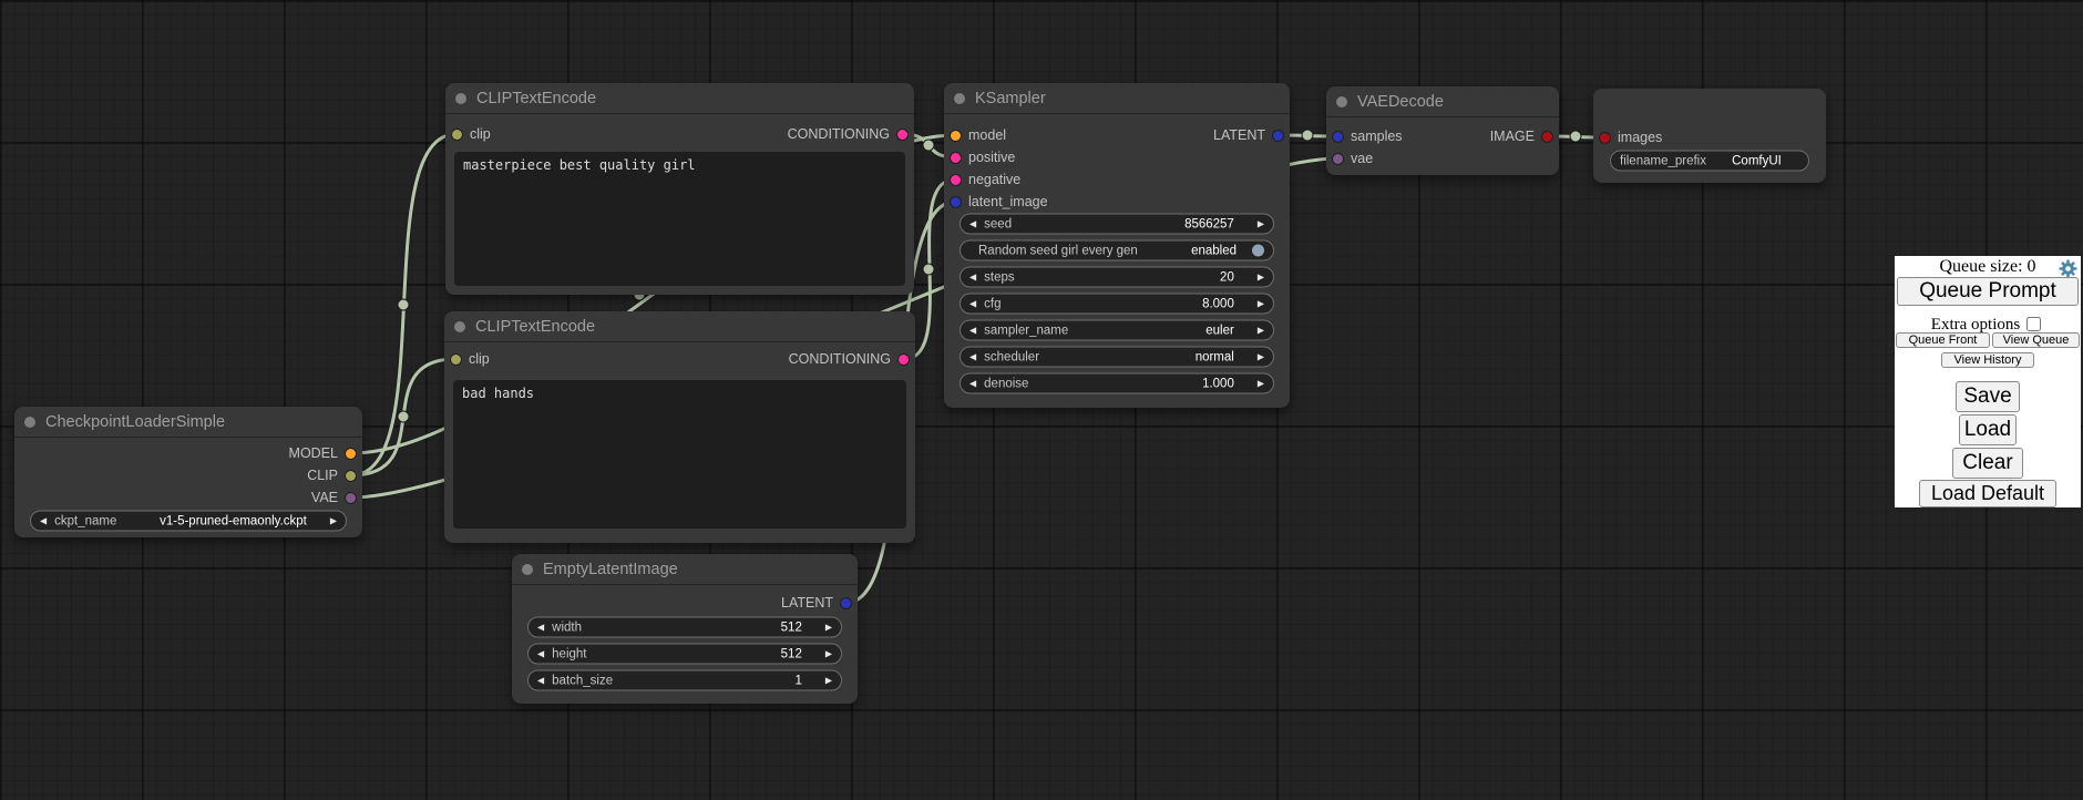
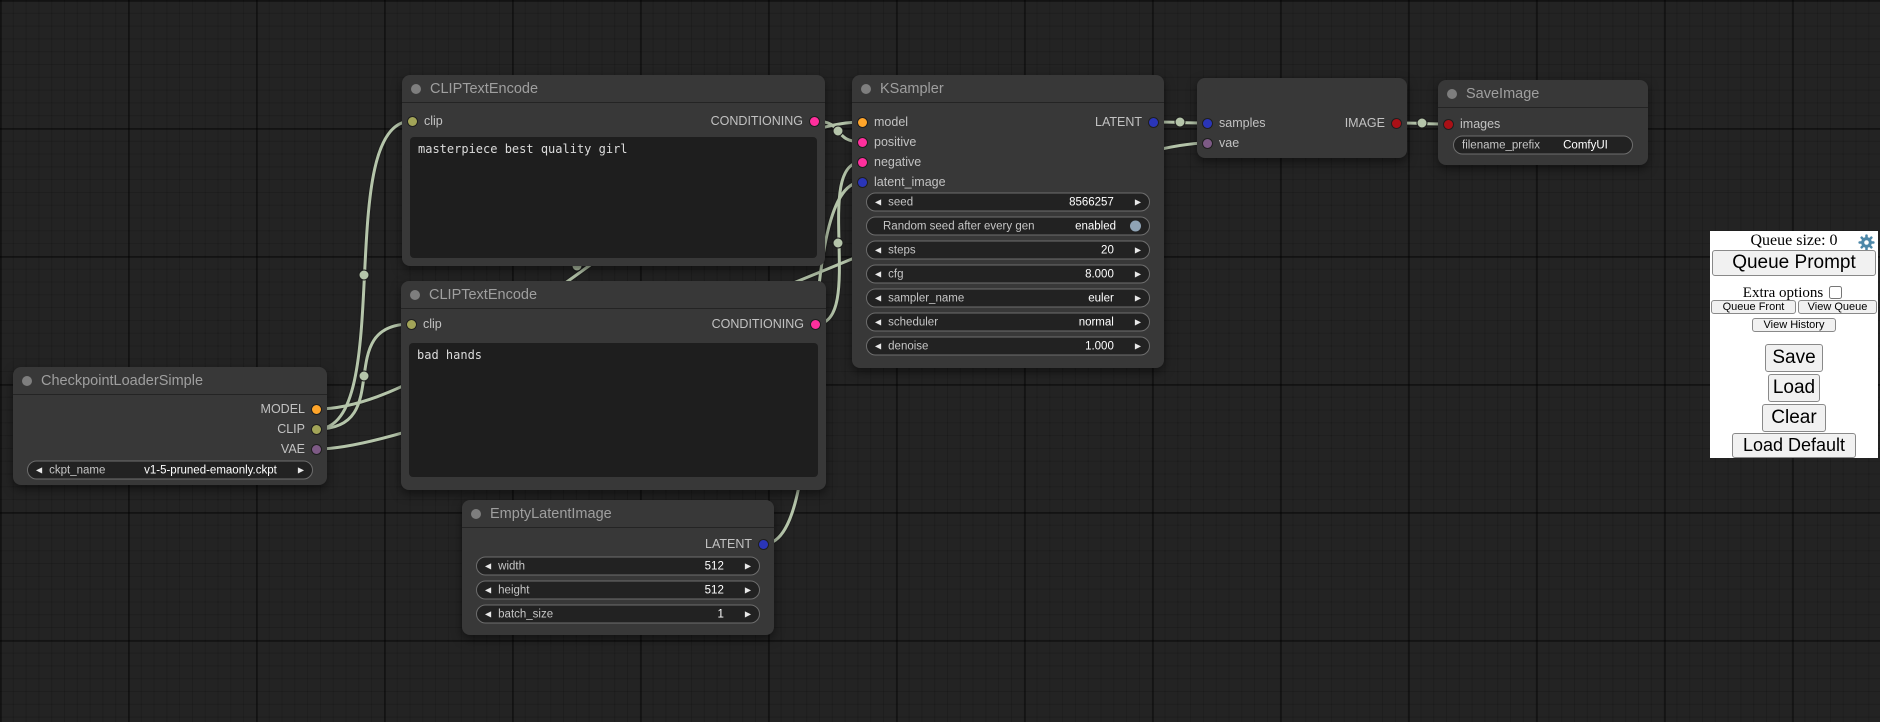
  CheckpointLoaderSimple
  MODEL
  CLIP
  VAE
  ◀
  ckpt_name
  v1-5-pruned-emaonly.ckpt
  ▶
  CLIPTextEncode
  clip
  CONDITIONING
  masterpiece best quality girl
  CLIPTextEncode
  clip
  CONDITIONING
  bad hands
  KSampler
  model
  positive
  negative
  latent_image
  LATENT
  ◀
  seed
  8566257
  ▶
- Random seed girl every gen
+ Random seed after every gen
  enabled
  ◀
  steps
  20
  ▶
  ◀
  cfg
  8.000
  ▶
  ◀
  sampler_name
  euler
  ▶
  ◀
  scheduler
  normal
  ▶
  ◀
  denoise
  1.000
  ▶
- VAEDecode
  samples
  vae
  IMAGE
+ SaveImage
  images
  filename_prefix
  ComfyUI
  EmptyLatentImage
  LATENT
  ◀
  width
  512
  ▶
  ◀
  height
  512
  ▶
  ◀
  batch_size
  1
  ▶
  Queue size: 0
  Queue Prompt
  Extra options
  Queue Front
  View Queue
  View History
  Save
  Load
  Clear
  Load Default
